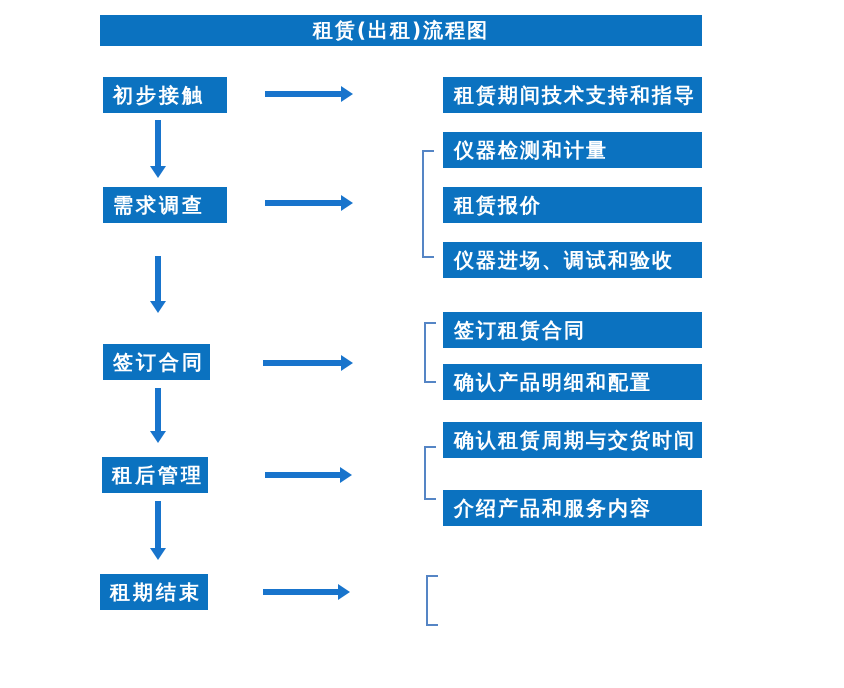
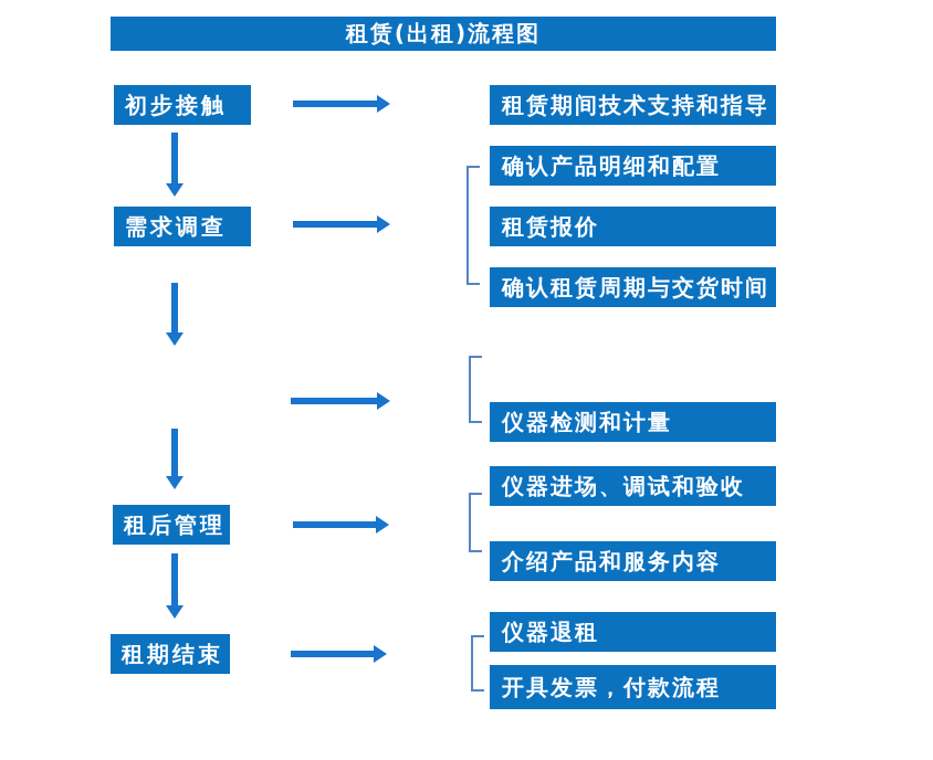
  租赁(出租)流程图
  初步接触
  需求调查
- 签订合同
  租后管理
  租期结束
  租赁期间技术支持和指导
- 仪器检测和计量
+ 确认产品明细和配置
  租赁报价
- 仪器进场、调试和验收
+ 确认租赁周期与交货时间
- 签订租赁合同
- 确认产品明细和配置
+ 仪器检测和计量
- 确认租赁周期与交货时间
+ 仪器进场、调试和验收
  介绍产品和服务内容
+ 仪器退租
+ 开具发票，付款流程
